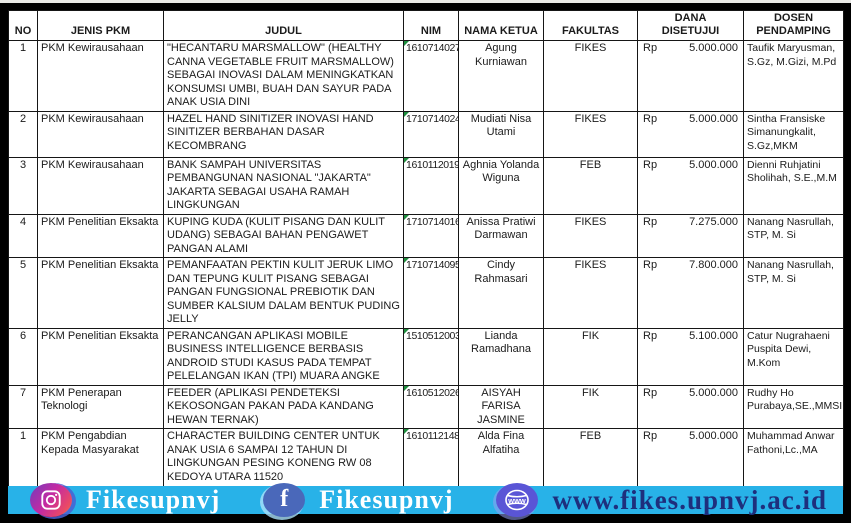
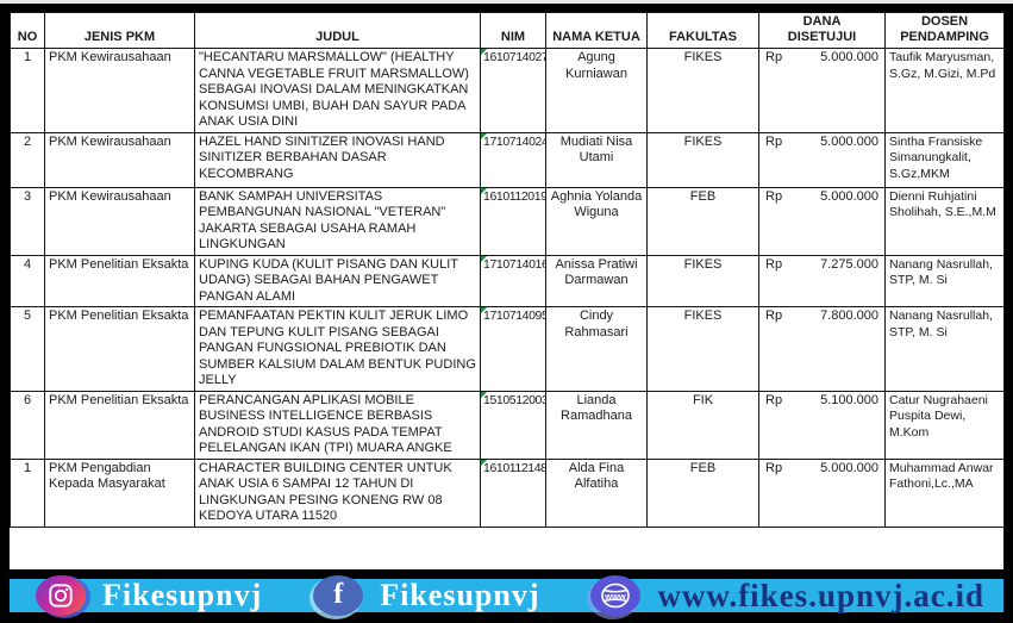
  NO	JENIS PKM	JUDUL	NIM	NAMA KETUA	FAKULTAS	DANA DISETUJUI	DOSEN PENDAMPING
  1	PKM Kewirausahaan	"HECANTARU MARSMALLOW" (HEALTHY CANNA VEGETABLE FRUIT MARSMALLOW) SEBAGAI INOVASI DALAM MENINGKATKAN KONSUMSI UMBI, BUAH DAN SAYUR PADA ANAK USIA DINI	1610714027	Agung Kurniawan	FIKES	Rp 5.000.000	Taufik Maryusman, S.Gz, M.Gizi, M.Pd
  2	PKM Kewirausahaan	HAZEL HAND SINITIZER INOVASI HAND SINITIZER BERBAHAN DASAR KECOMBRANG	1710714024	Mudiati Nisa Utami	FIKES	Rp 5.000.000	Sintha Fransiske Simanungkalit, S.Gz,MKM
- 3	PKM Kewirausahaan	BANK SAMPAH UNIVERSITAS PEMBANGUNAN NASIONAL "JAKARTA" JAKARTA SEBAGAI USAHA RAMAH LINGKUNGAN	1610112019	Aghnia Yolanda Wiguna	FEB	Rp 5.000.000	Dienni Ruhjatini Sholihah, S.E.,M.M
+ 3	PKM Kewirausahaan	BANK SAMPAH UNIVERSITAS PEMBANGUNAN NASIONAL "VETERAN" JAKARTA SEBAGAI USAHA RAMAH LINGKUNGAN	1610112019	Aghnia Yolanda Wiguna	FEB	Rp 5.000.000	Dienni Ruhjatini Sholihah, S.E.,M.M
  4	PKM Penelitian Eksakta	KUPING KUDA (KULIT PISANG DAN KULIT UDANG) SEBAGAI BAHAN PENGAWET PANGAN ALAMI	1710714016	Anissa Pratiwi Darmawan	FIKES	Rp 7.275.000	Nanang Nasrullah, STP, M. Si
  5	PKM Penelitian Eksakta	PEMANFAATAN PEKTIN KULIT JERUK LIMO DAN TEPUNG KULIT PISANG SEBAGAI PANGAN FUNGSIONAL PREBIOTIK DAN SUMBER KALSIUM DALAM BENTUK PUDING JELLY	1710714095	Cindy Rahmasari	FIKES	Rp 7.800.000	Nanang Nasrullah, STP, M. Si
  6	PKM Penelitian Eksakta	PERANCANGAN APLIKASI MOBILE BUSINESS INTELLIGENCE BERBASIS ANDROID STUDI KASUS PADA TEMPAT PELELANGAN IKAN (TPI) MUARA ANGKE	1510512003	Lianda Ramadhana	FIK	Rp 5.100.000	Catur Nugrahaeni Puspita Dewi, M.Kom
- 7	PKM Penerapan Teknologi	FEEDER (APLIKASI PENDETEKSI KEKOSONGAN PAKAN PADA KANDANG HEWAN TERNAK)	1610512026	AISYAH FARISA JASMINE	FIK	Rp 5.000.000	Rudhy Ho Purabaya,SE.,MMSI
  1	PKM Pengabdian Kepada Masyarakat	CHARACTER BUILDING CENTER UNTUK ANAK USIA 6 SAMPAI 12 TAHUN DI LINGKUNGAN PESING KONENG RW 08 KEDOYA UTARA 11520	1610112148	Alda Fina Alfatiha	FEB	Rp 5.000.000	Muhammad Anwar Fathoni,Lc.,MA
  Fikesupnvj
  f
  Fikesupnvj
  www
  www.fikes.upnvj.ac.id
